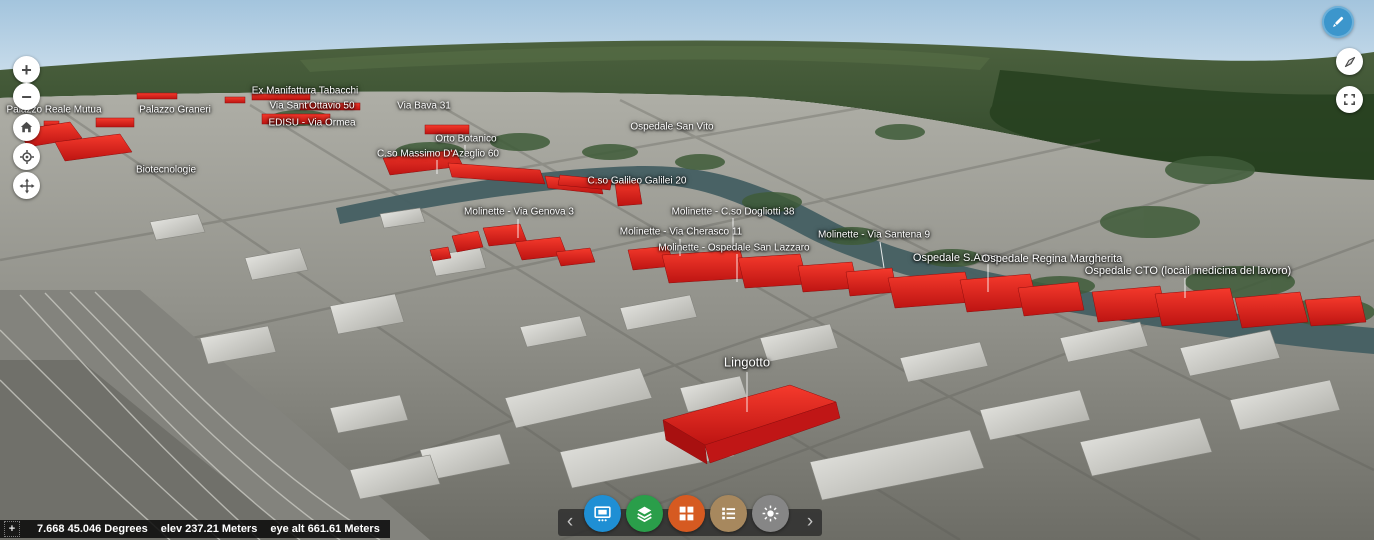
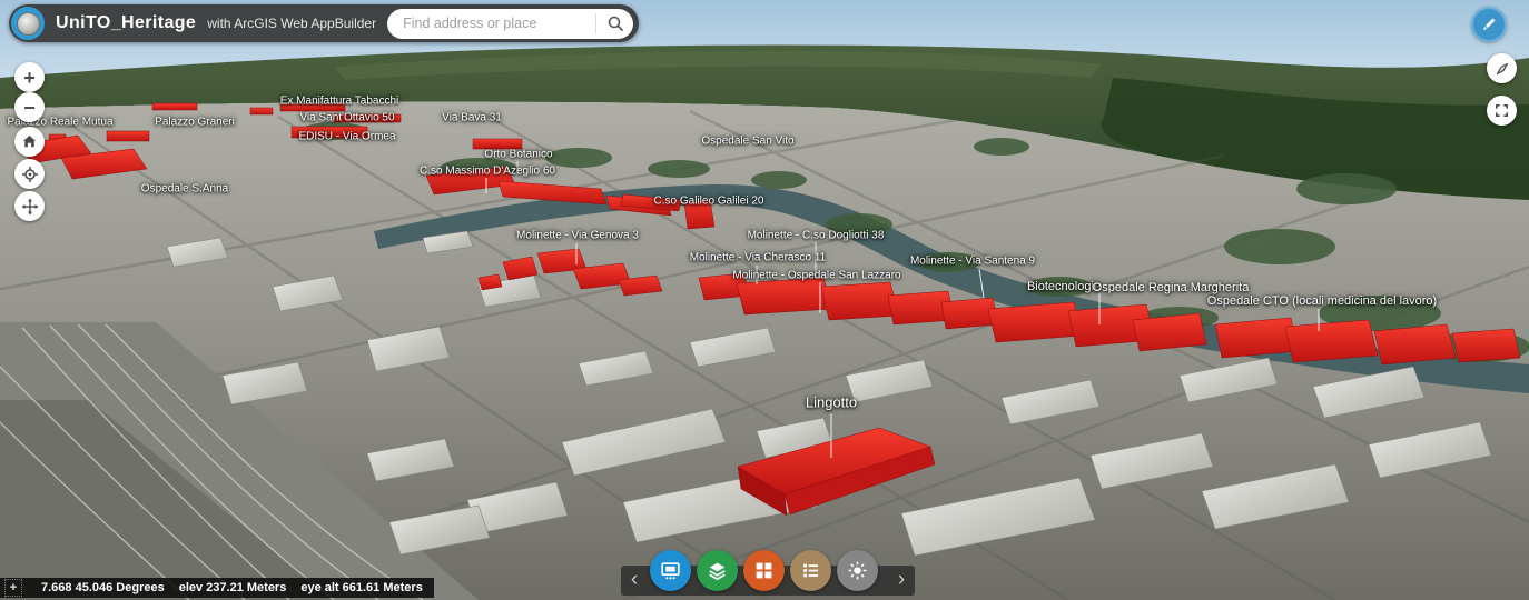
  Ex Manifattura Tabacchi
  Via Sant'Ottavio 50
  Via Bava 31
  Palazzo Reale Mutua
  Palazzo Graneri
  EDISU - Via Ormea
  Ospedale San Vito
  Orto Botanico
  C.so Massimo D'Azeglio 60
- Biotecnologie
+ Ospedale S.Anna
  C.so Galileo Galilei 20
  Molinette - Via Genova 3
  Molinette - C.so Dogliotti 38
  Molinette - Via Cherasco 11
  Molinette - Ospedale San Lazzaro
  Molinette - Via Santena 9
- Ospedale S.Anna
+ Biotecnologie
  Ospedale Regina Margherita
  Ospedale CTO (locali medicina del lavoro)
  Lingotto
+ UniTO_Heritage
+ with ArcGIS Web AppBuilder
+ Find address or place
  +
  −
  ‹
  ›
  +
  7.668 45.046 Degrees
  elev 237.21 Meters
  eye alt 661.61 Meters
